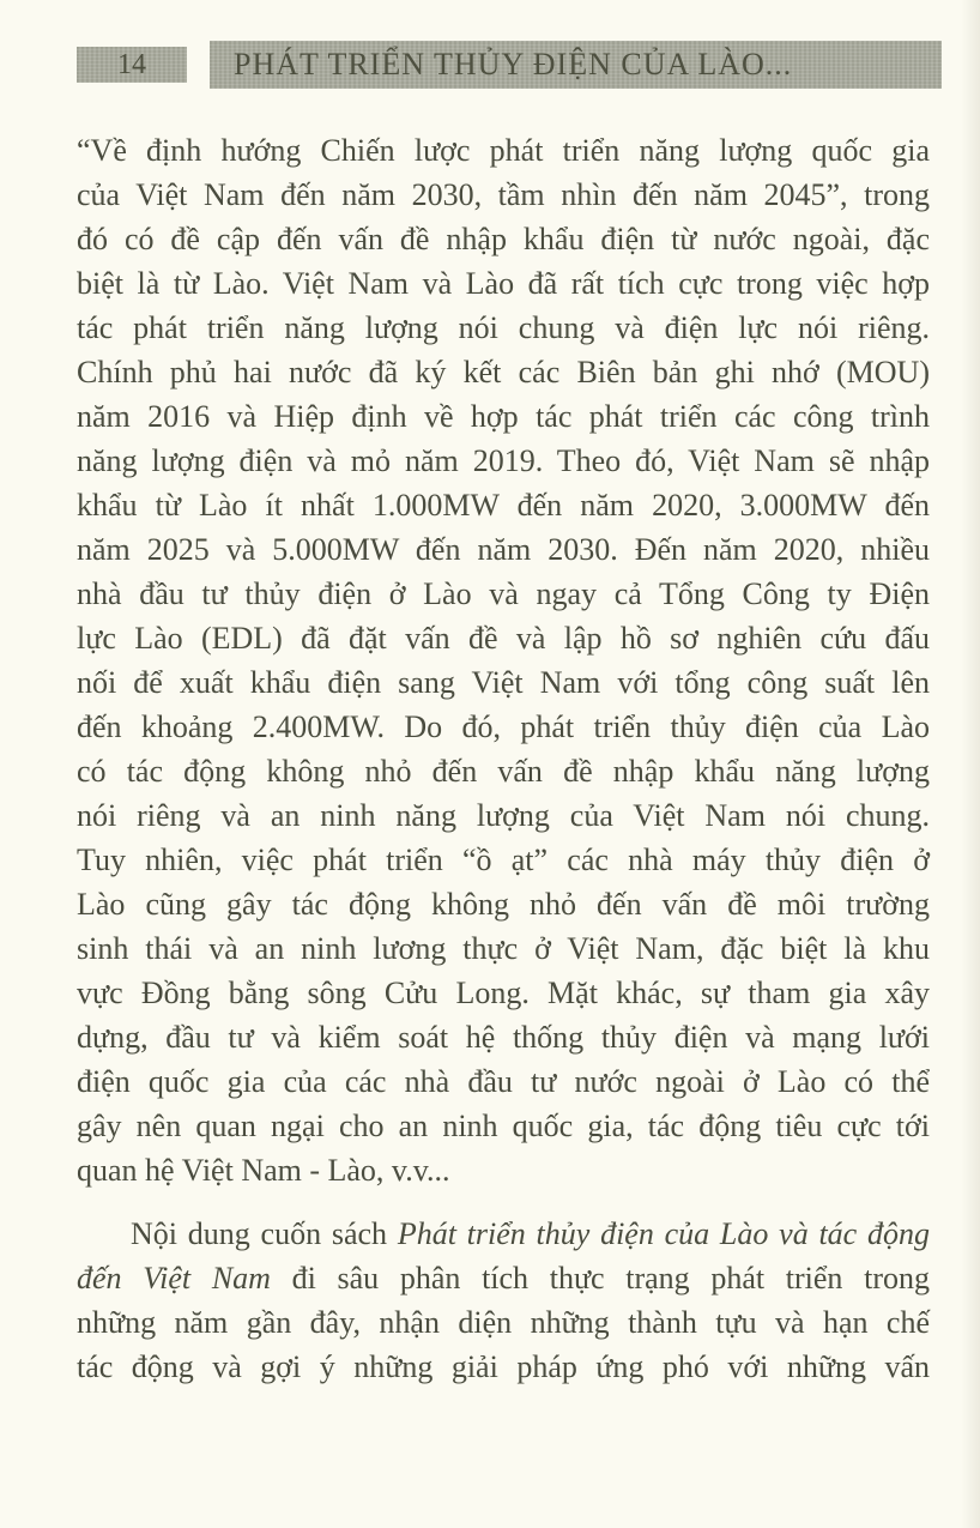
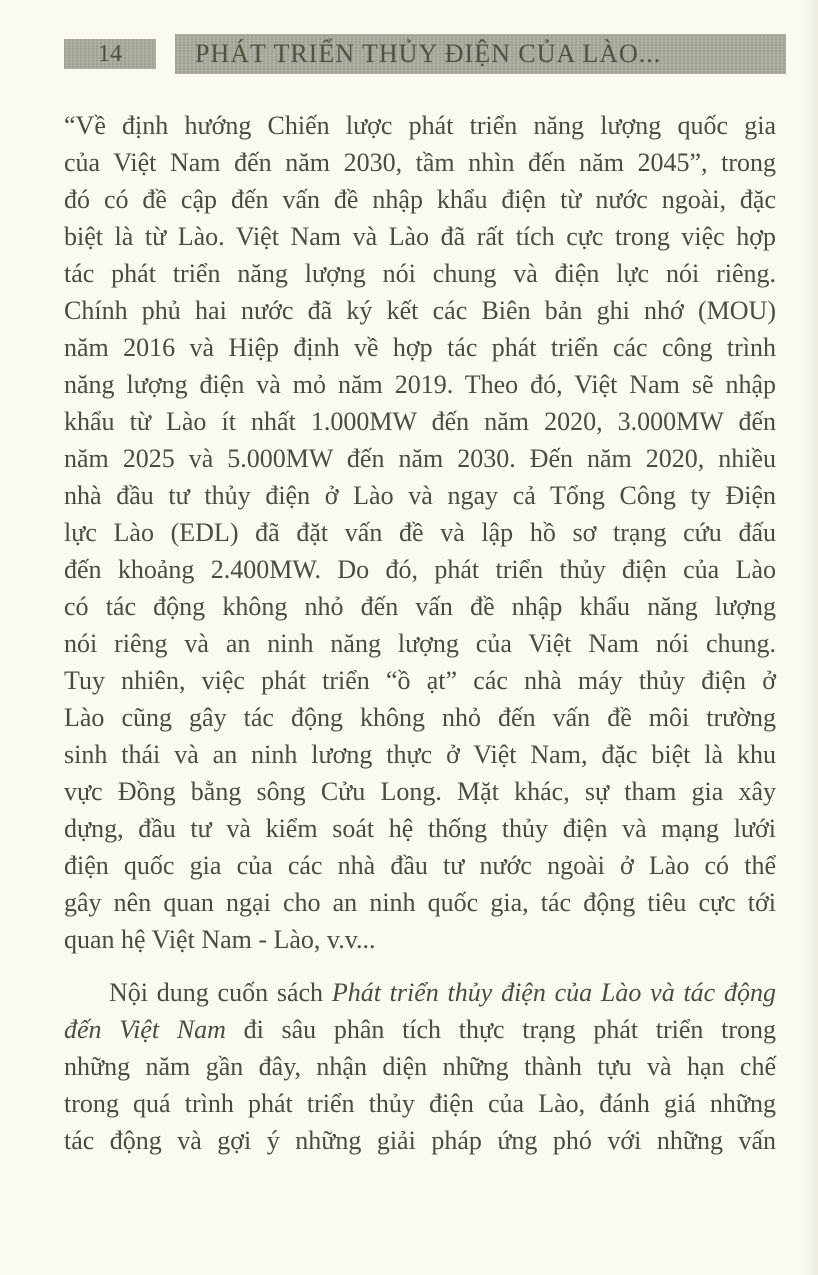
  14
  PHÁT TRIỂN THỦY ĐIỆN CỦA LÀO...
  “Về định hướng Chiến lược phát triển năng lượng quốc gia
  của Việt Nam đến năm 2030, tầm nhìn đến năm 2045”, trong
  đó có đề cập đến vấn đề nhập khẩu điện từ nước ngoài, đặc
  biệt là từ Lào. Việt Nam và Lào đã rất tích cực trong việc hợp
  tác phát triển năng lượng nói chung và điện lực nói riêng.
  Chính phủ hai nước đã ký kết các Biên bản ghi nhớ (MOU)
  năm 2016 và Hiệp định về hợp tác phát triển các công trình
  năng lượng điện và mỏ năm 2019. Theo đó, Việt Nam sẽ nhập
  khẩu từ Lào ít nhất 1.000MW đến năm 2020, 3.000MW đến
  năm 2025 và 5.000MW đến năm 2030. Đến năm 2020, nhiều
  nhà đầu tư thủy điện ở Lào và ngay cả Tổng Công ty Điện
- lực Lào (EDL) đã đặt vấn đề và lập hồ sơ nghiên cứu đấu
+ lực Lào (EDL) đã đặt vấn đề và lập hồ sơ trạng cứu đấu
- nối để xuất khẩu điện sang Việt Nam với tổng công suất lên
  đến khoảng 2.400MW. Do đó, phát triển thủy điện của Lào
  có tác động không nhỏ đến vấn đề nhập khẩu năng lượng
  nói riêng và an ninh năng lượng của Việt Nam nói chung.
  Tuy nhiên, việc phát triển “ồ ạt” các nhà máy thủy điện ở
  Lào cũng gây tác động không nhỏ đến vấn đề môi trường
  sinh thái và an ninh lương thực ở Việt Nam, đặc biệt là khu
  vực Đồng bằng sông Cửu Long. Mặt khác, sự tham gia xây
  dựng, đầu tư và kiểm soát hệ thống thủy điện và mạng lưới
  điện quốc gia của các nhà đầu tư nước ngoài ở Lào có thể
  gây nên quan ngại cho an ninh quốc gia, tác động tiêu cực tới
  quan hệ Việt Nam - Lào, v.v...
  Nội dung cuốn sách Phát triển thủy điện của Lào và tác động
  đến Việt Nam đi sâu phân tích thực trạng phát triển trong
  những năm gần đây, nhận diện những thành tựu và hạn chế
+ trong quá trình phát triển thủy điện của Lào, đánh giá những
  tác động và gợi ý những giải pháp ứng phó với những vấn
